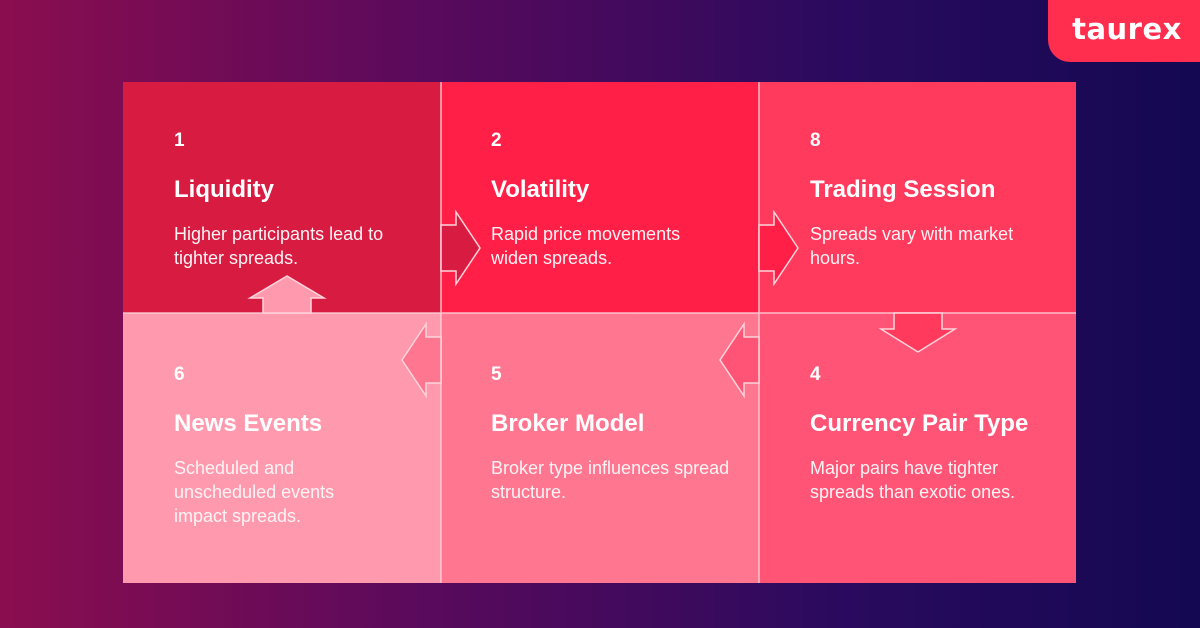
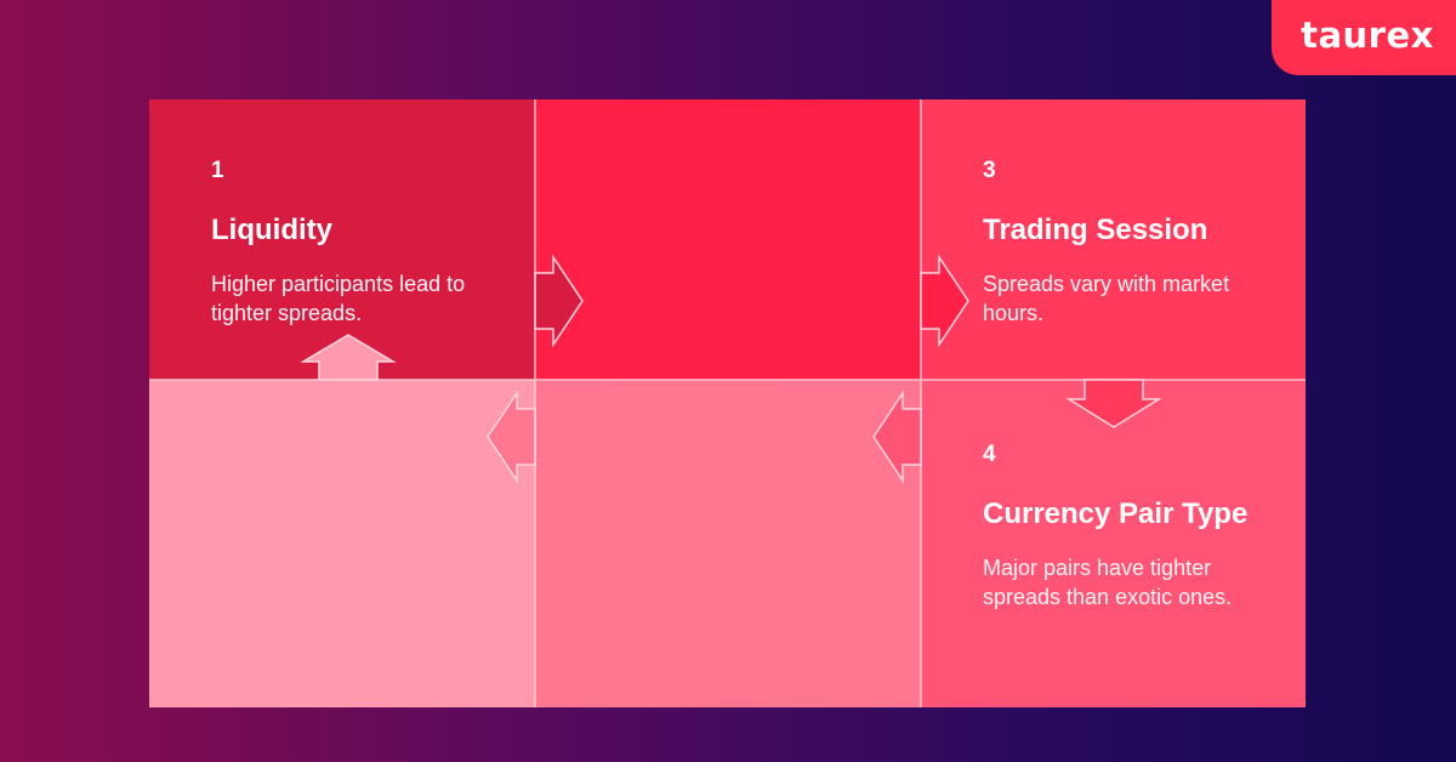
  taurex
  1
  Liquidity
  Higher participants lead to tighter spreads.
- 2
- Volatility
- Rapid price movements widen spreads.
- 8
+ 3
  Trading Session
  Spreads vary with market hours.
  4
  Currency Pair Type
  Major pairs have tighter spreads than exotic ones.
- 5
- Broker Model
- Broker type influences spread structure.
- 6
- News Events
- Scheduled and unscheduled events impact spreads.
